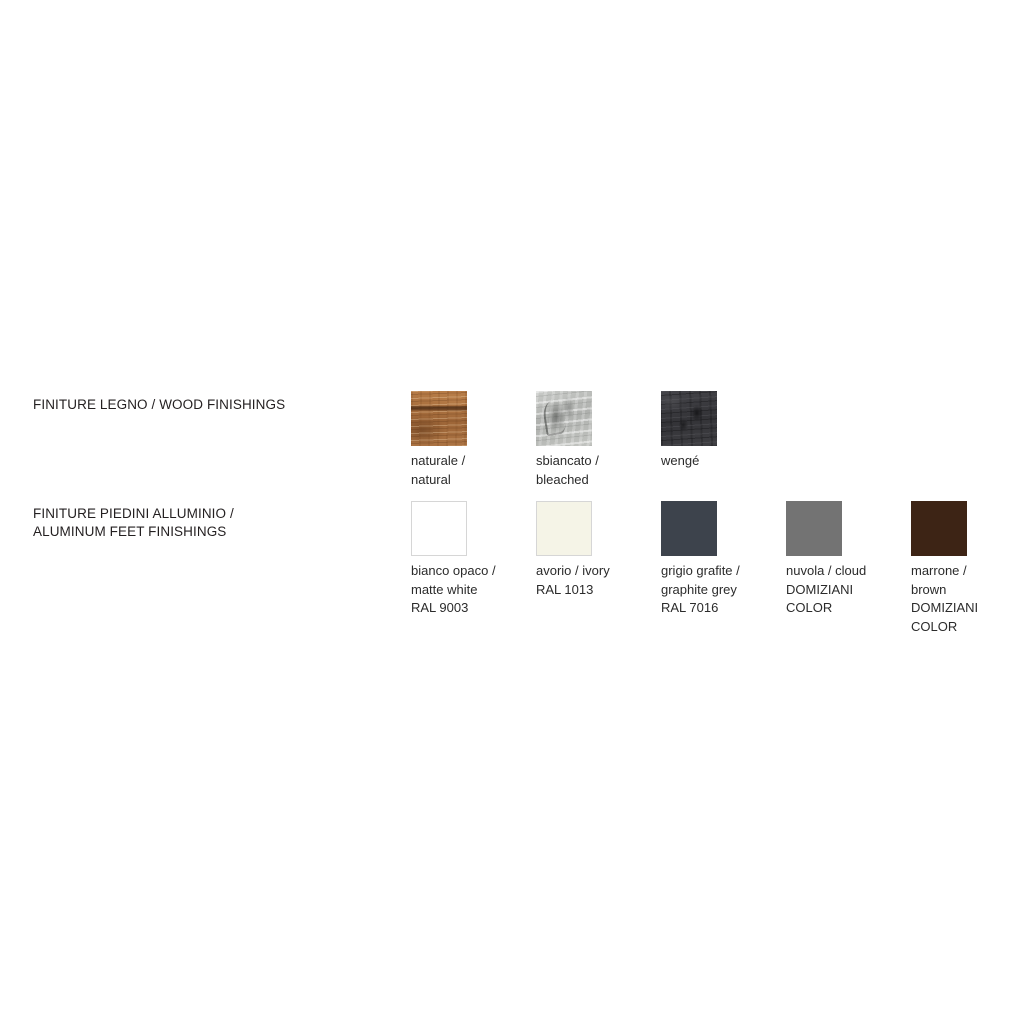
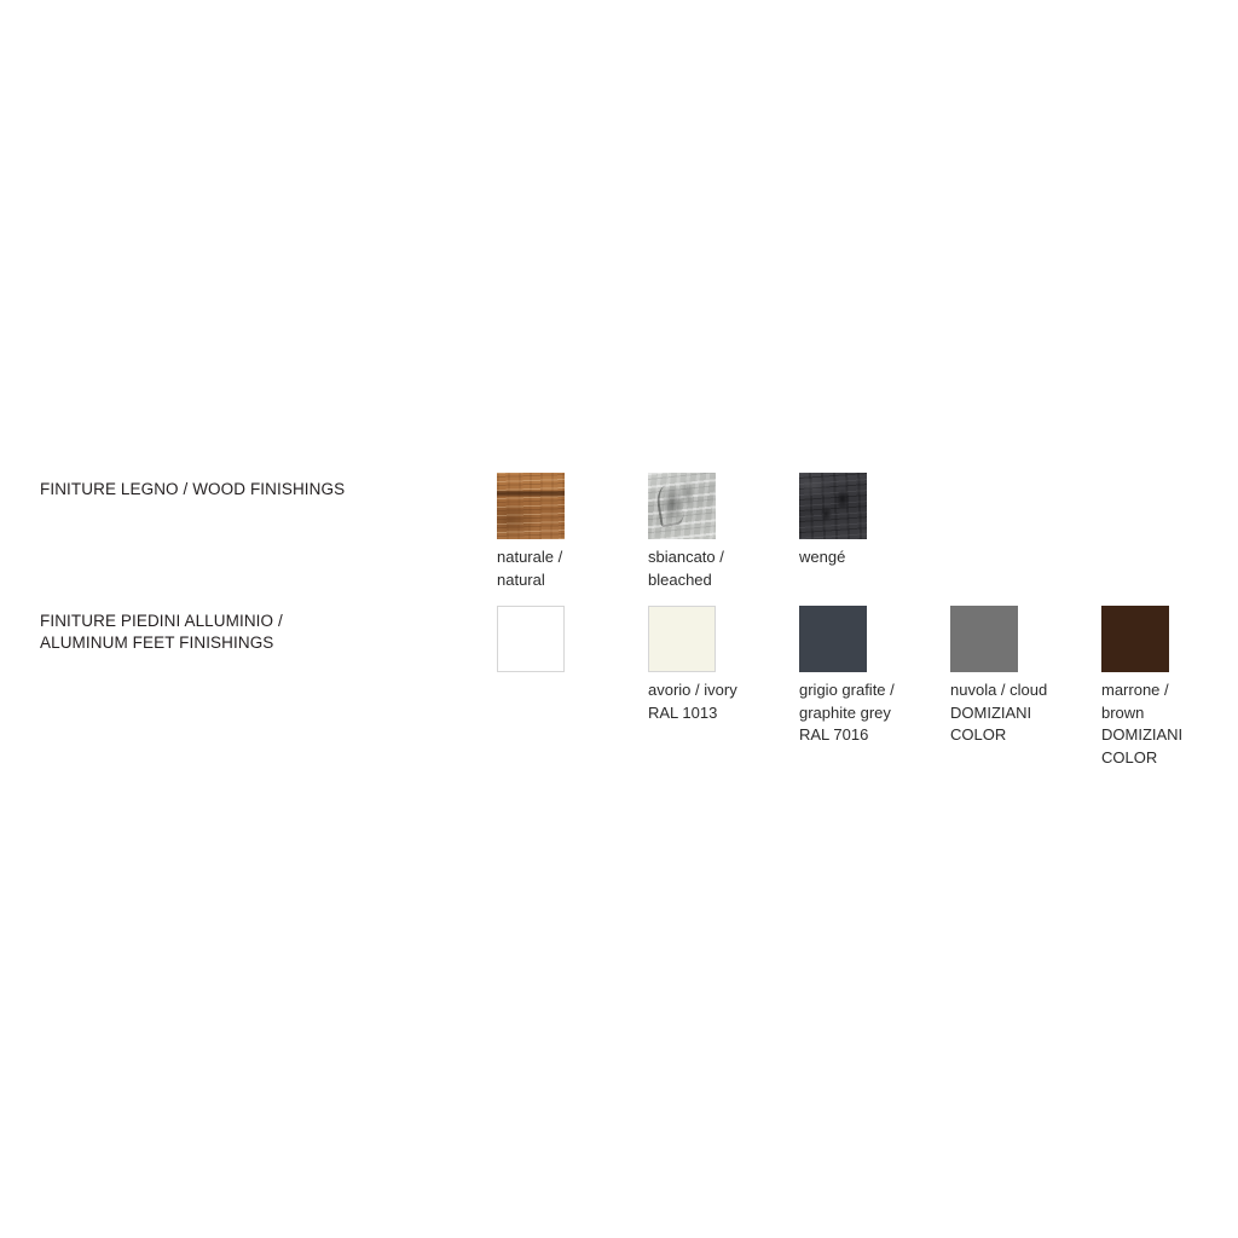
  FINITURE LEGNO / WOOD FINISHINGS
  naturale /
  natural
  sbiancato /
  bleached
  wengé
  FINITURE PIEDINI ALLUMINIO /
  ALUMINUM FEET FINISHINGS
- bianco opaco /
- matte white
- RAL 9003
  avorio / ivory
  RAL 1013
  grigio grafite /
  graphite grey
  RAL 7016
  nuvola / cloud
  DOMIZIANI
  COLOR
  marrone /
  brown
  DOMIZIANI
  COLOR
